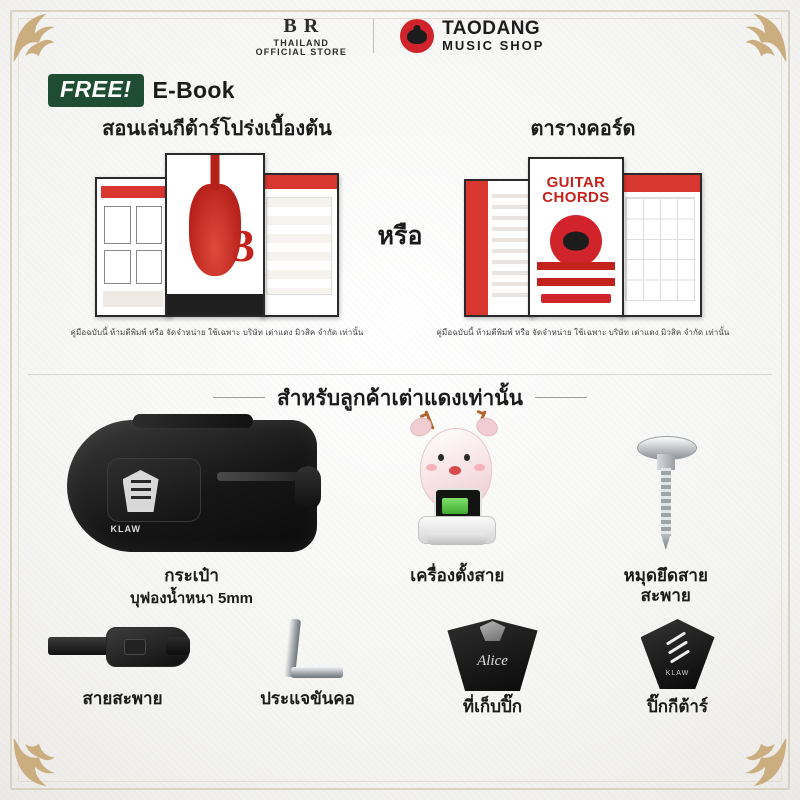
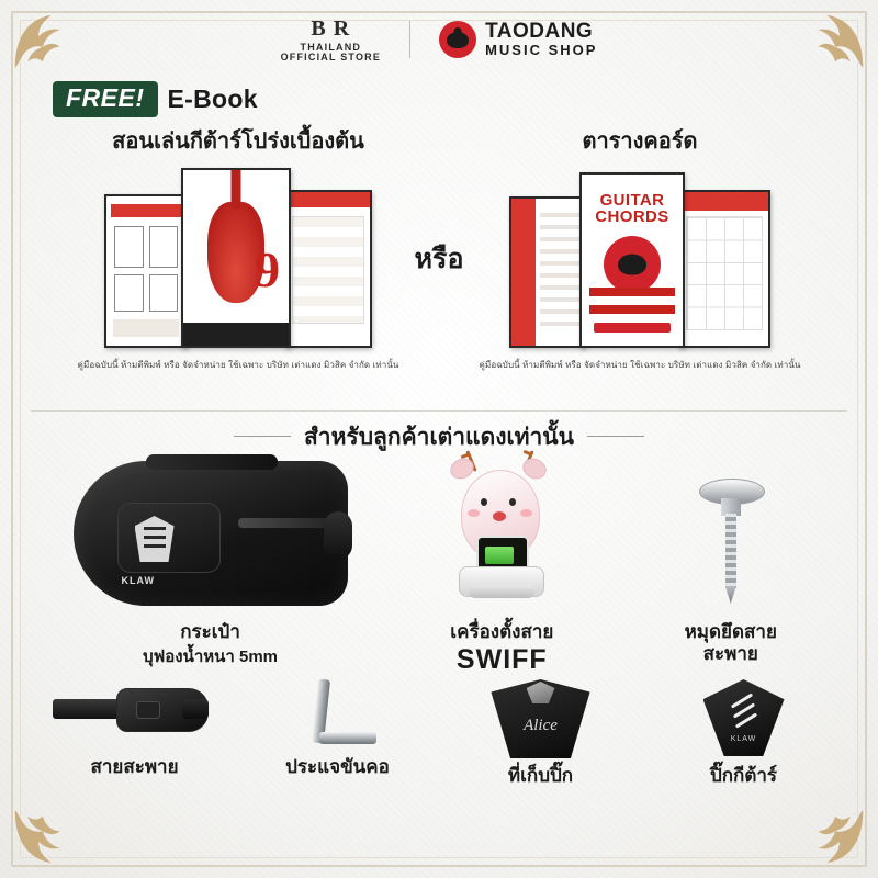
  B R
  THAILAND
  OFFICIAL STORE
  TAODANG
  MUSIC SHOP
  FREE!
  E-Book
  สอนเล่นกีต้าร์โปร่งเบื้องต้น
- 3
+ 9
  คู่มือฉบับนี้ ห้ามตีพิมพ์ หรือ จัดจำหน่าย ใช้เฉพาะ บริษัท เต่าแดง มิวสิค จำกัด เท่านั้น
  ตารางคอร์ด
  GUITAR CHORDS
  คู่มือฉบับนี้ ห้ามตีพิมพ์ หรือ จัดจำหน่าย ใช้เฉพาะ บริษัท เต่าแดง มิวสิค จำกัด เท่านั้น
  หรือ
  สำหรับลูกค้าเต่าแดงเท่านั้น
  KLAW
  กระเป๋า
  บุฟองน้ำหนา 5mm
  เครื่องตั้งสาย
+ SWIFF
  หมุดยึดสาย
  สะพาย
  สายสะพาย
  ประแจขันคอ
  Alice
  ที่เก็บปิ๊ก
  ปิ๊กกีต้าร์
